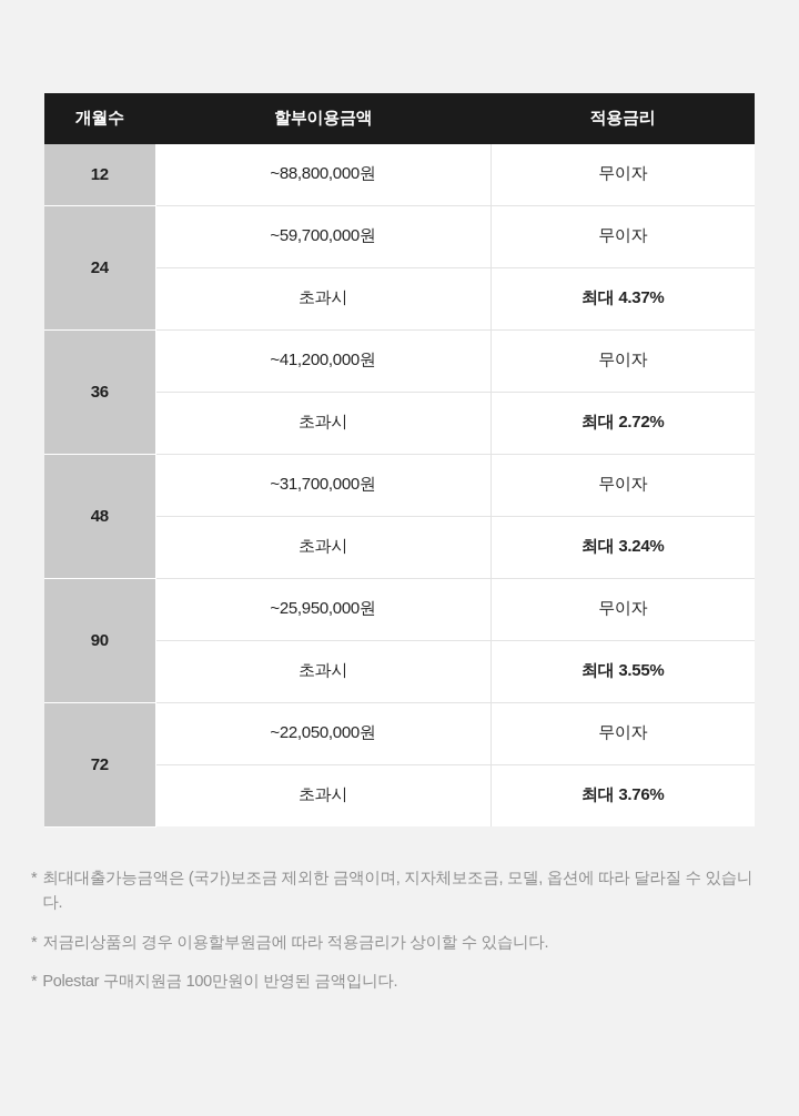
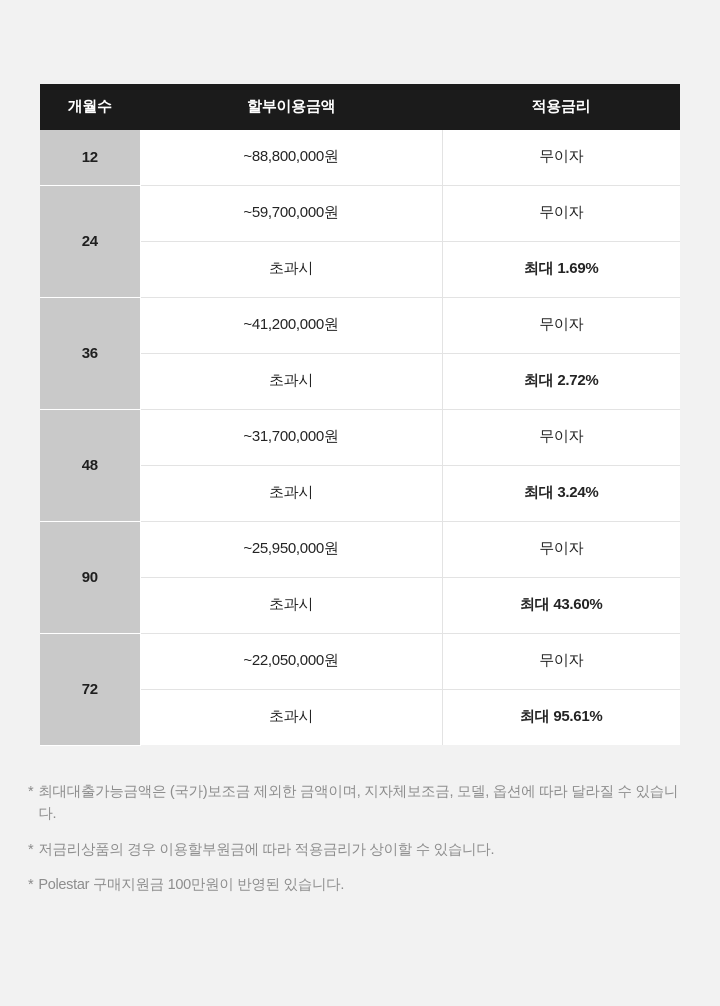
  개월수	할부이용금액	적용금리
  12	~88,800,000원	무이자
  24	~59,700,000원	무이자
- 초과시	최대 4.37%
+ 초과시	최대 1.69%
  36	~41,200,000원	무이자
  초과시	최대 2.72%
  48	~31,700,000원	무이자
  초과시	최대 3.24%
  90	~25,950,000원	무이자
- 초과시	최대 3.55%
+ 초과시	최대 43.60%
  72	~22,050,000원	무이자
- 초과시	최대 3.76%
+ 초과시	최대 95.61%
  *
  최대대출가능금액은 (국가)보조금 제외한 금액이며, 지자체보조금, 모델, 옵션에 따라 달라질 수 있습니다.
  *
  저금리상품의 경우 이용할부원금에 따라 적용금리가 상이할 수 있습니다.
  *
- Polestar 구매지원금 100만원이 반영된 금액입니다.
+ Polestar 구매지원금 100만원이 반영된 있습니다.
